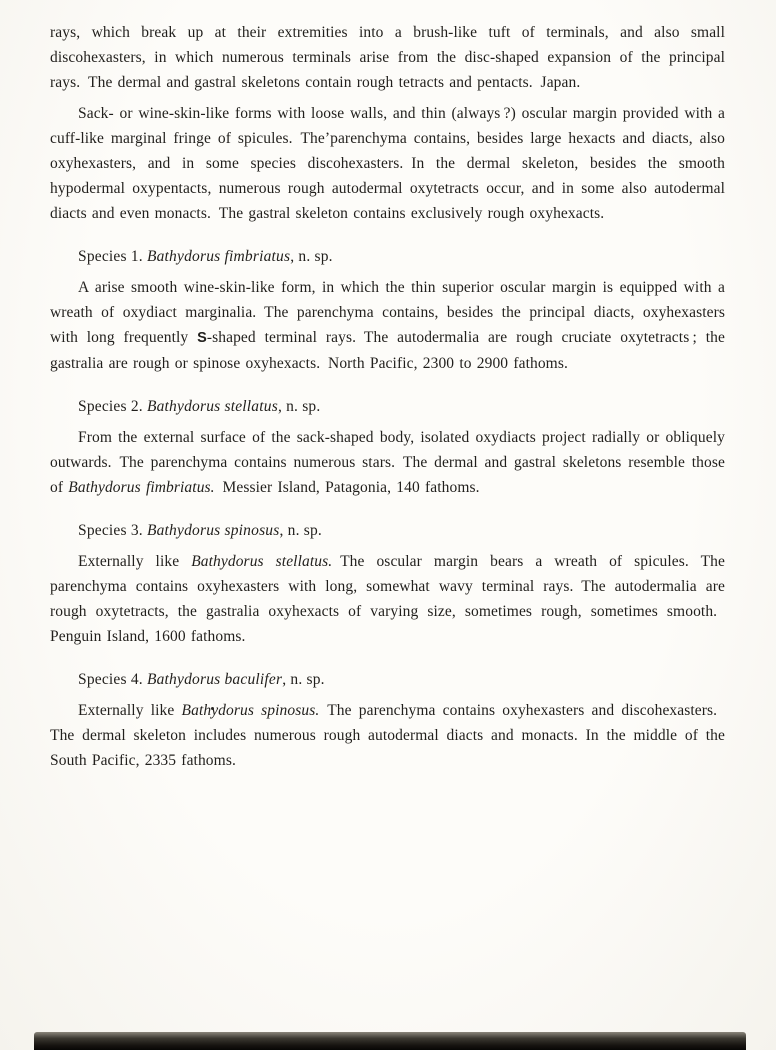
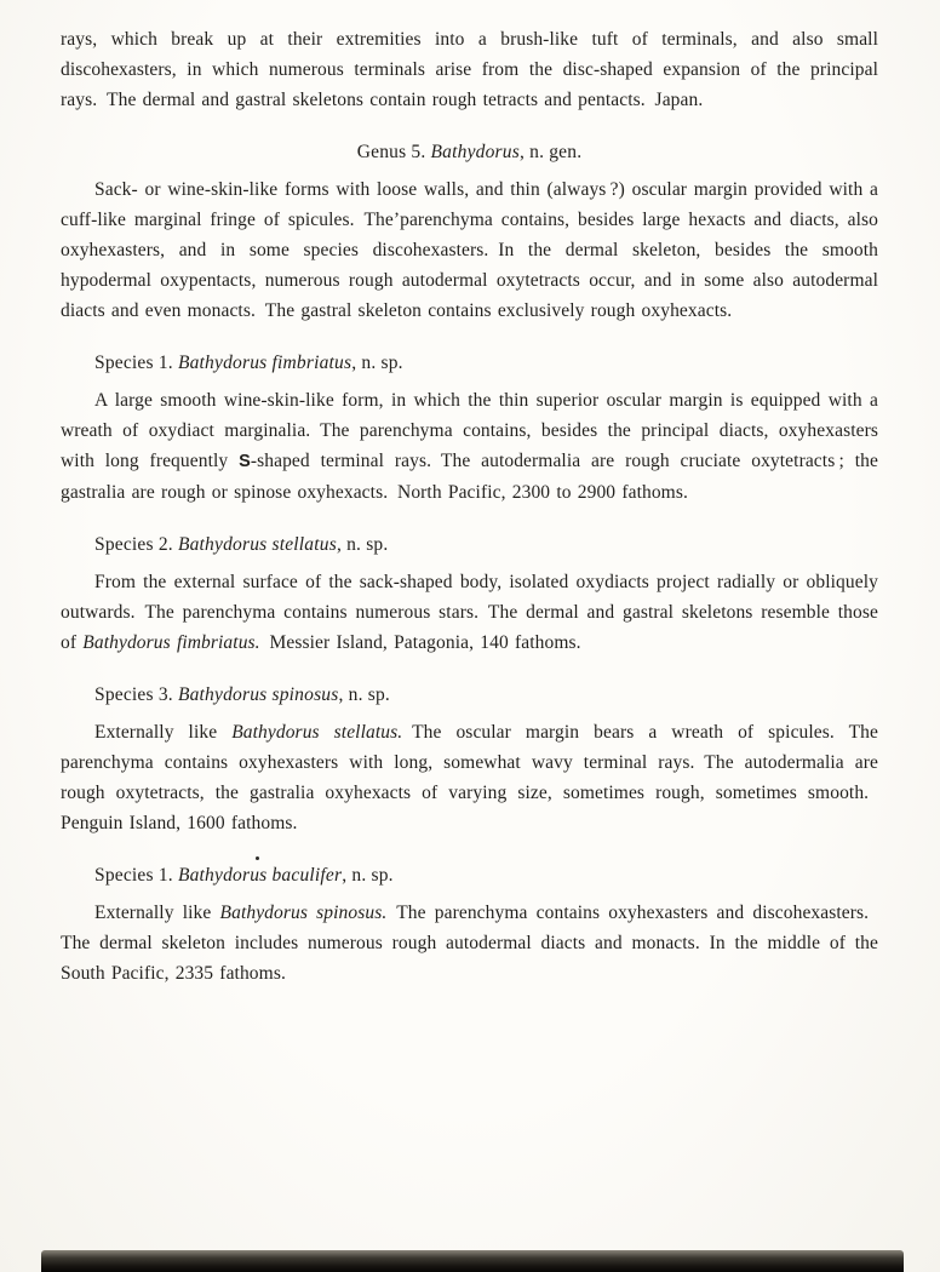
  rays, which break up at their extremities into a brush-like tuft of terminals, and also small discohexasters, in which numerous terminals arise from the disc-shaped expansion of the principal rays. The dermal and gastral skeletons contain rough tetracts and pentacts. Japan.
+ Genus 5. Bathydorus, n. gen.
  Sack- or wine-skin-like forms with loose walls, and thin (always ?) oscular margin provided with a cuff-like marginal fringe of spicules. The’parenchyma contains, besides large hexacts and diacts, also oxyhexasters, and in some species discohexasters. In the dermal skeleton, besides the smooth hypodermal oxypentacts, numerous rough autodermal oxytetracts occur, and in some also autodermal diacts and even monacts. The gastral skeleton contains exclusively rough oxyhexacts.
  Species 1. Bathydorus fimbriatus, n. sp.
- A arise smooth wine-skin-like form, in which the thin superior oscular margin is equipped with a wreath of oxydiact marginalia. The parenchyma contains, besides the principal diacts, oxyhexasters with long frequently S-shaped terminal rays. The autodermalia are rough cruciate oxytetracts ; the gastralia are rough or spinose oxyhexacts. North Pacific, 2300 to 2900 fathoms.
+ A large smooth wine-skin-like form, in which the thin superior oscular margin is equipped with a wreath of oxydiact marginalia. The parenchyma contains, besides the principal diacts, oxyhexasters with long frequently S-shaped terminal rays. The autodermalia are rough cruciate oxytetracts ; the gastralia are rough or spinose oxyhexacts. North Pacific, 2300 to 2900 fathoms.
  Species 2. Bathydorus stellatus, n. sp.
  From the external surface of the sack-shaped body, isolated oxydiacts project radially or obliquely outwards. The parenchyma contains numerous stars. The dermal and gastral skeletons resemble those of Bathydorus fimbriatus. Messier Island, Patagonia, 140 fathoms.
  Species 3. Bathydorus spinosus, n. sp.
  Externally like Bathydorus stellatus. The oscular margin bears a wreath of spicules. The parenchyma contains oxyhexasters with long, somewhat wavy terminal rays. The autodermalia are rough oxytetracts, the gastralia oxyhexacts of varying size, sometimes rough, sometimes smooth. Penguin Island, 1600 fathoms.
- Species 4. Bathydorus baculifer, n. sp.
+ Species 1. Bathydorus baculifer, n. sp.
  Externally like Bathydorus spinosus. The parenchyma contains oxyhexasters and discohexasters. The dermal skeleton includes numerous rough autodermal diacts and monacts. In the middle of the South Pacific, 2335 fathoms.
